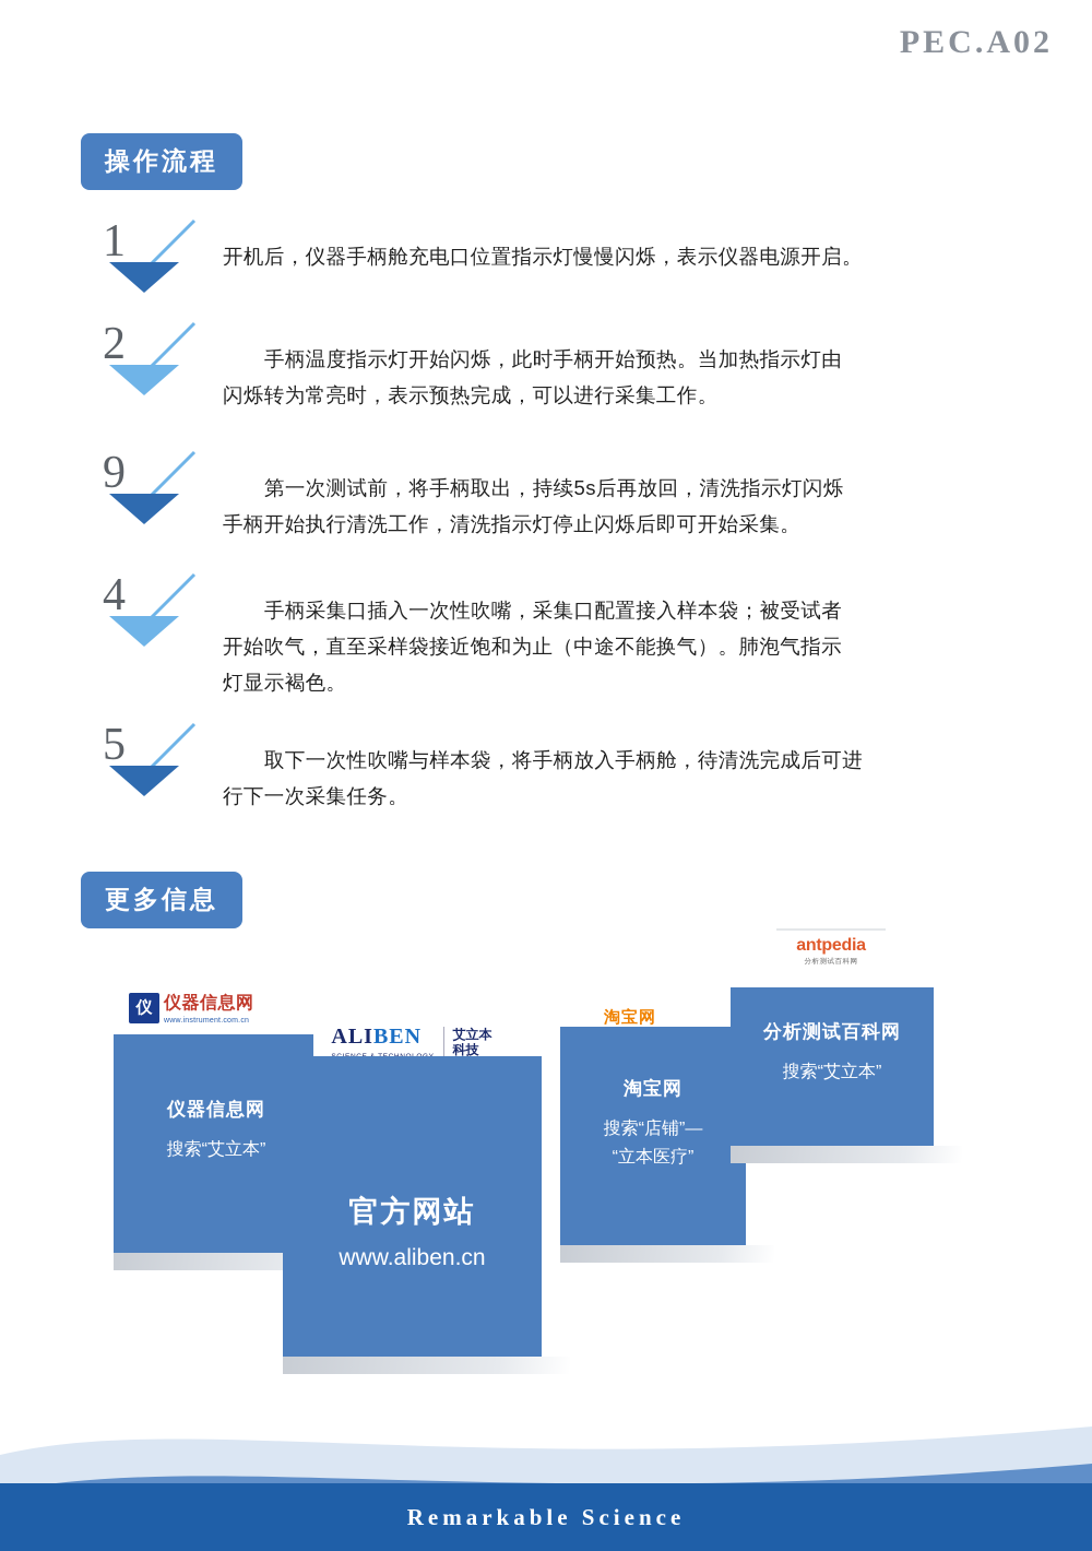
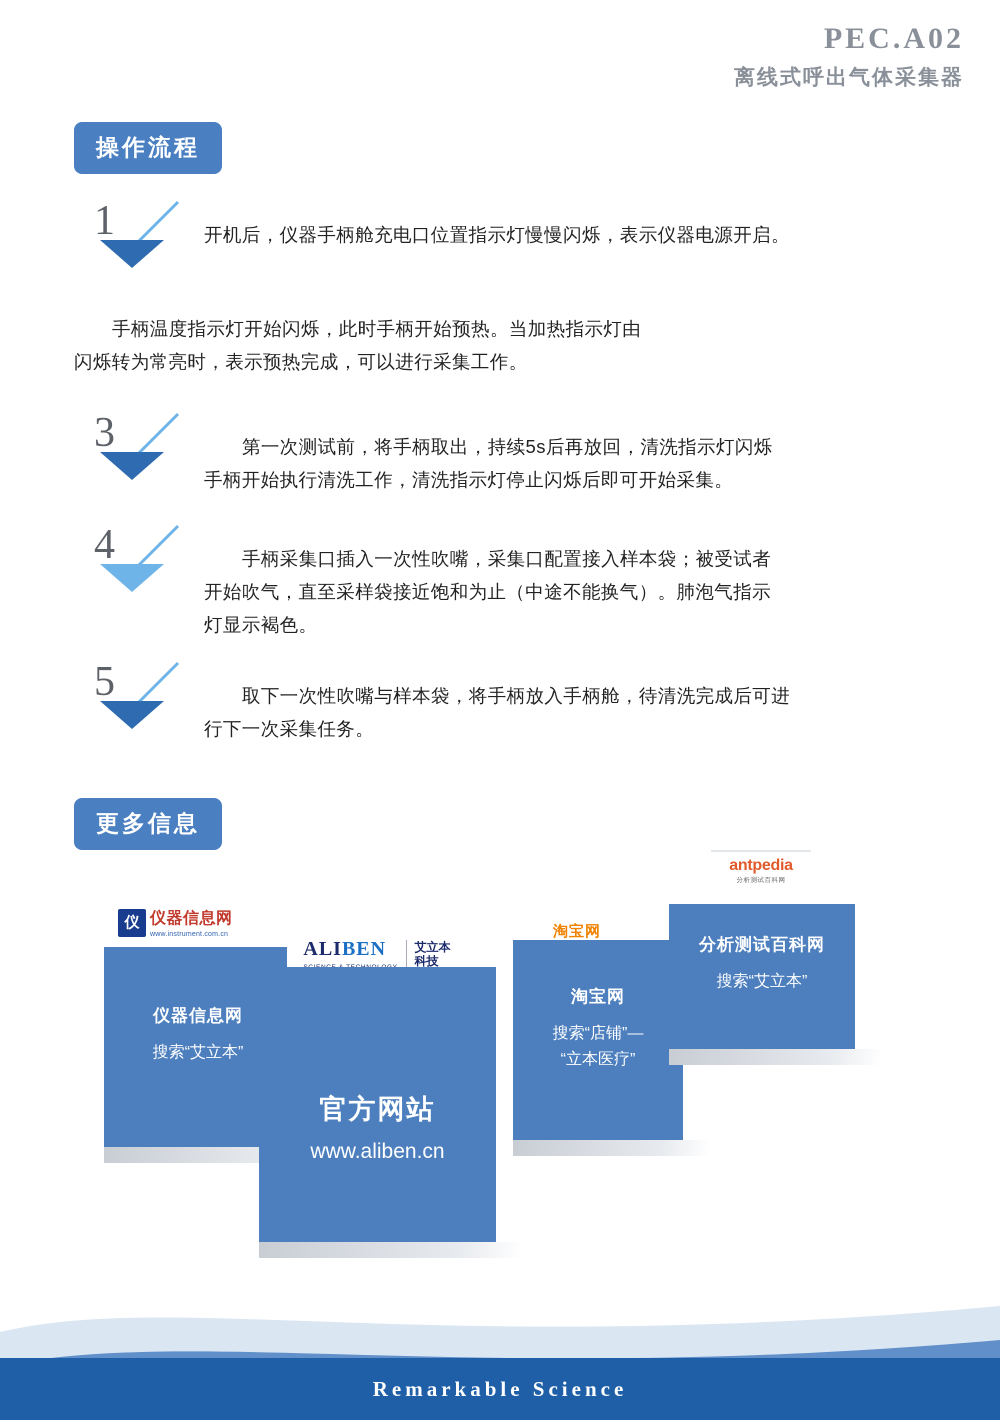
  PEC.A02
+ 离线式呼出气体采集器
  操作流程
  1
  开机后，仪器手柄舱充电口位置指示灯慢慢闪烁，表示仪器电源开启。
- 2
  手柄温度指示灯开始闪烁，此时手柄开始预热。当加热指示灯由
  闪烁转为常亮时，表示预热完成，可以进行采集工作。
- 9
+ 3
  第一次测试前，将手柄取出，持续5s后再放回，清洗指示灯闪烁
  手柄开始执行清洗工作，清洗指示灯停止闪烁后即可开始采集。
  4
  手柄采集口插入一次性吹嘴，采集口配置接入样本袋；被受试者
  开始吹气，直至采样袋接近饱和为止（中途不能换气）。肺泡气指示
  灯显示褐色。
  5
  取下一次性吹嘴与样本袋，将手柄放入手柄舱，待清洗完成后可进
  行下一次采集任务。
  更多信息
  仪
  仪器信息网
  仪器信息网
  搜索“艾立本”
  淘宝网
  淘宝网
  搜索“店铺”—
  “立本医疗”
  antpedia
  分析测试百科网
  搜索“艾立本”
  ALIBEN
  艾立本
  科技
  官方网站
  www.aliben.cn
  Remarkable Science
